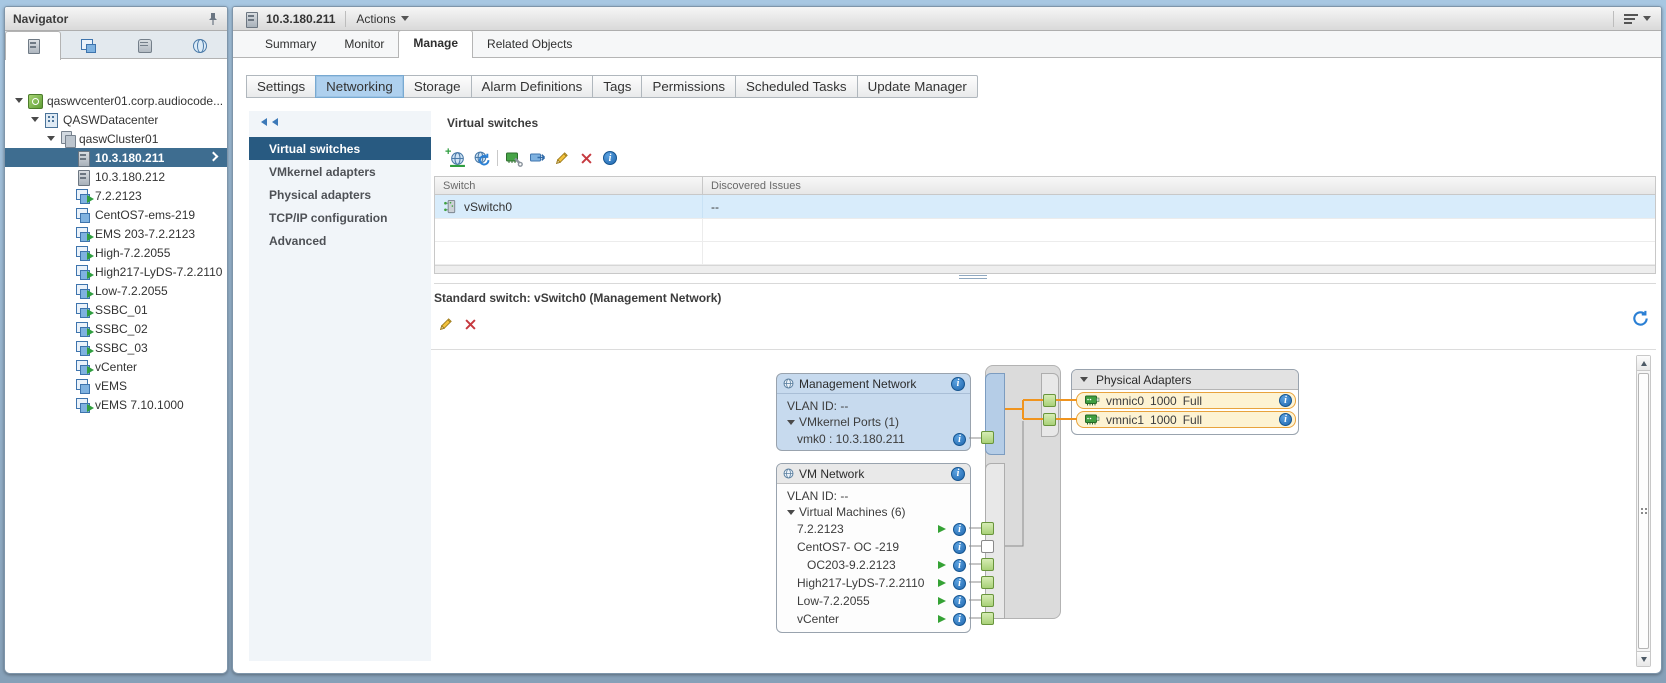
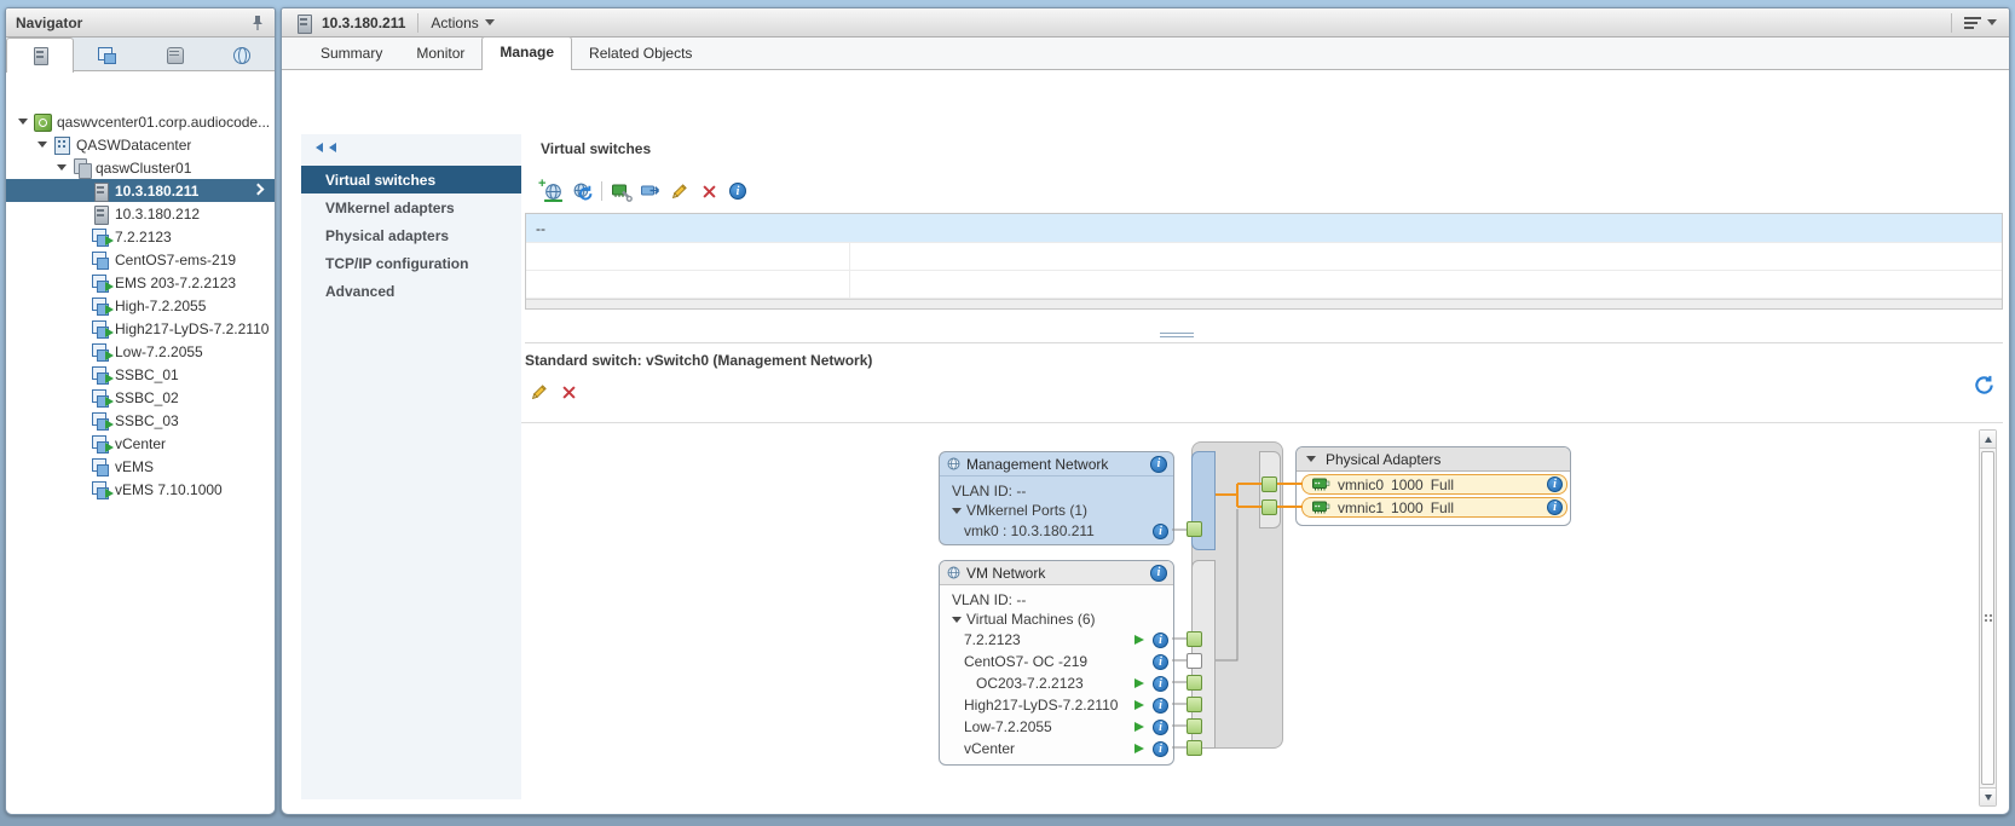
  Navigator
  qaswvcenter01.corp.audiocode...
  QASWDatacenter
  qaswCluster01
  10.3.180.211
  10.3.180.212
  7.2.2123
  CentOS7-ems-219
  EMS 203-7.2.2123
  High-7.2.2055
  High217-LyDS-7.2.2110
  Low-7.2.2055
  SSBC_01
  SSBC_02
  SSBC_03
  vCenter
  vEMS
  vEMS 7.10.1000
  10.3.180.211
  Actions
  Summary
  Monitor
  Manage
  Related Objects
- Settings
- Networking
- Storage
- Alarm Definitions
- Tags
- Permissions
- Scheduled Tasks
- Update Manager
  Virtual switches
  VMkernel adapters
  Physical adapters
  TCP/IP configuration
  Advanced
  Virtual switches
  +
  i
- Switch
- Discovered Issues
- vSwitch0
  --
  Standard switch: vSwitch0 (Management Network)
  Management Network
  i
  VLAN ID: --
  VMkernel Ports (1)
  vmk0 : 10.3.180.211
  i
  VM Network
  i
  VLAN ID: --
  Virtual Machines (6)
  7.2.2123
  i
  CentOS7- OC -219
  i
- OC203-9.2.2123
+ OC203-7.2.2123
  i
  High217-LyDS-7.2.2110
  i
  Low-7.2.2055
  i
  vCenter
  i
  Physical Adapters
  vmnic0
  1000
  Full
  i
  vmnic1
  1000
  Full
  i
